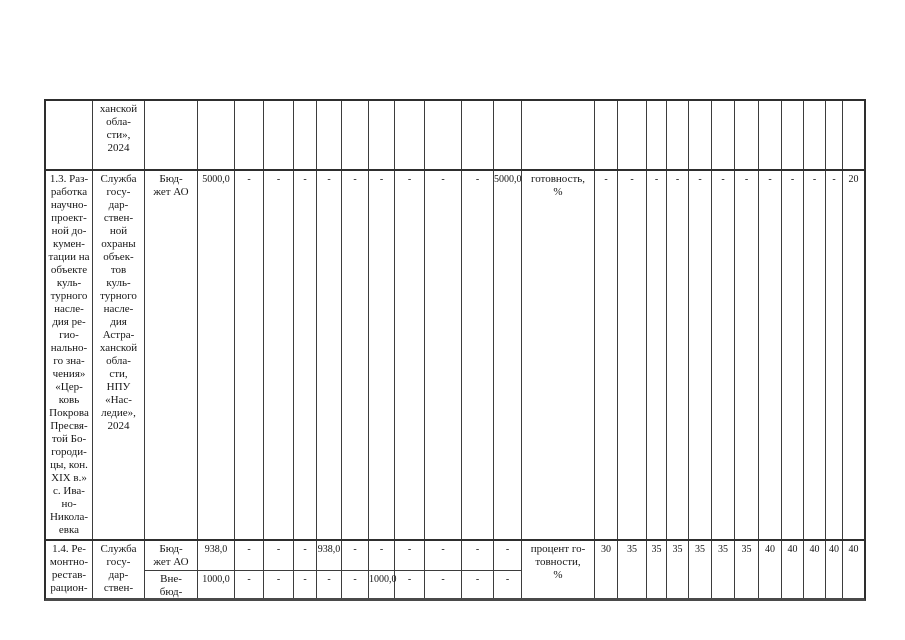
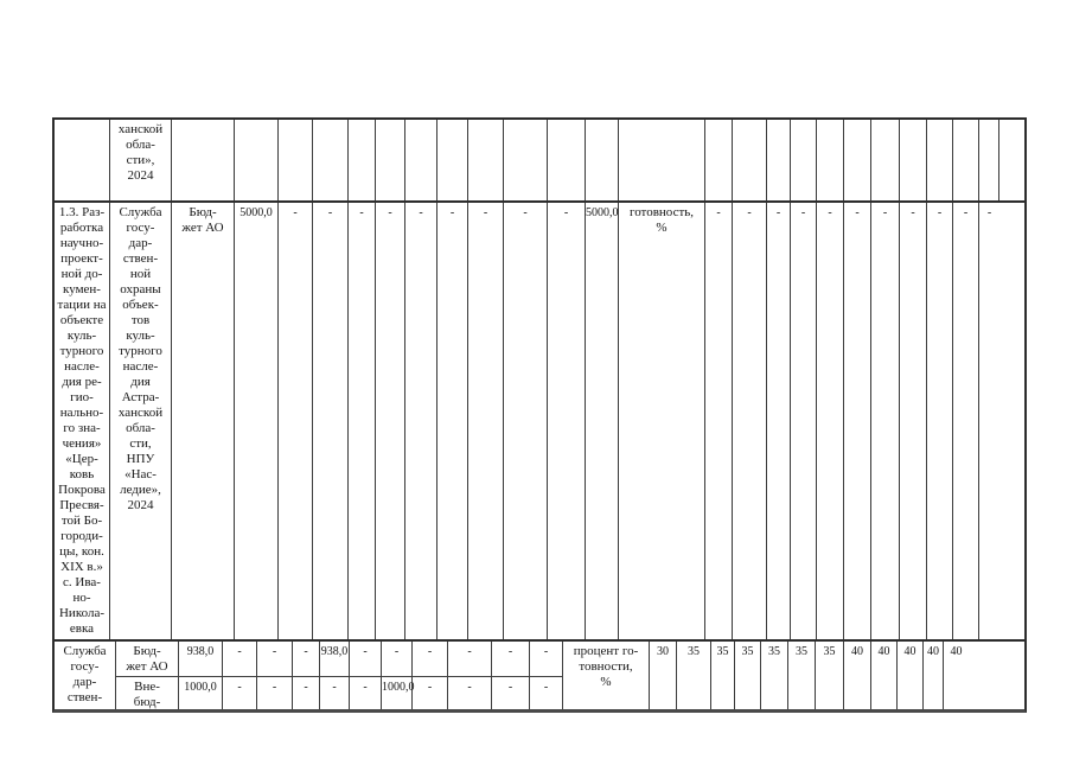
  ханской
  обла-
  сти»,
  2024
  1.3. Раз-
  работка
  научно-
  проект-
  ной до-
  кумен-
  тации на
  объекте
  куль-
  турного
  насле-
  дия ре-
  гио-
  нально-
  го зна-
  чения»
  «Цер-
  ковь
  Покрова
  Пресвя-
  той Бо-
  городи-
  цы, кон.
  XIX в.»
  с. Ива-
  но-
  Никола-
  евка
  Служба
  госу-
  дар-
  ствен-
  ной
  охраны
  объек-
  тов
  куль-
  турного
  насле-
  дия
  Астра-
  ханской
  обла-
  сти,
  НПУ
  «Нас-
  ледие»,
  2024
  Бюд-
  жет АО
  5000,0
  -
  -
  -
  -
  -
  -
  -
  -
  -
  5000,0
  готовность,
  %
  -
  -
  -
  -
  -
  -
  -
  -
  -
  -
  -
- 20
- 1.4. Ре-
- монтно-
- рестав-
- рацион-
  Служба
  госу-
  дар-
  ствен-
  Бюд-
  жет АО
  938,0
  -
  -
  -
  938,0
  -
  -
  -
  -
  -
  -
  Вне-
  бюд-
  1000,0
  -
  -
  -
  -
  -
  1000,0
  -
  -
  -
  -
  процент го-
  товности,
  %
  30
  35
  35
  35
  35
  35
  35
  40
  40
  40
  40
  40
